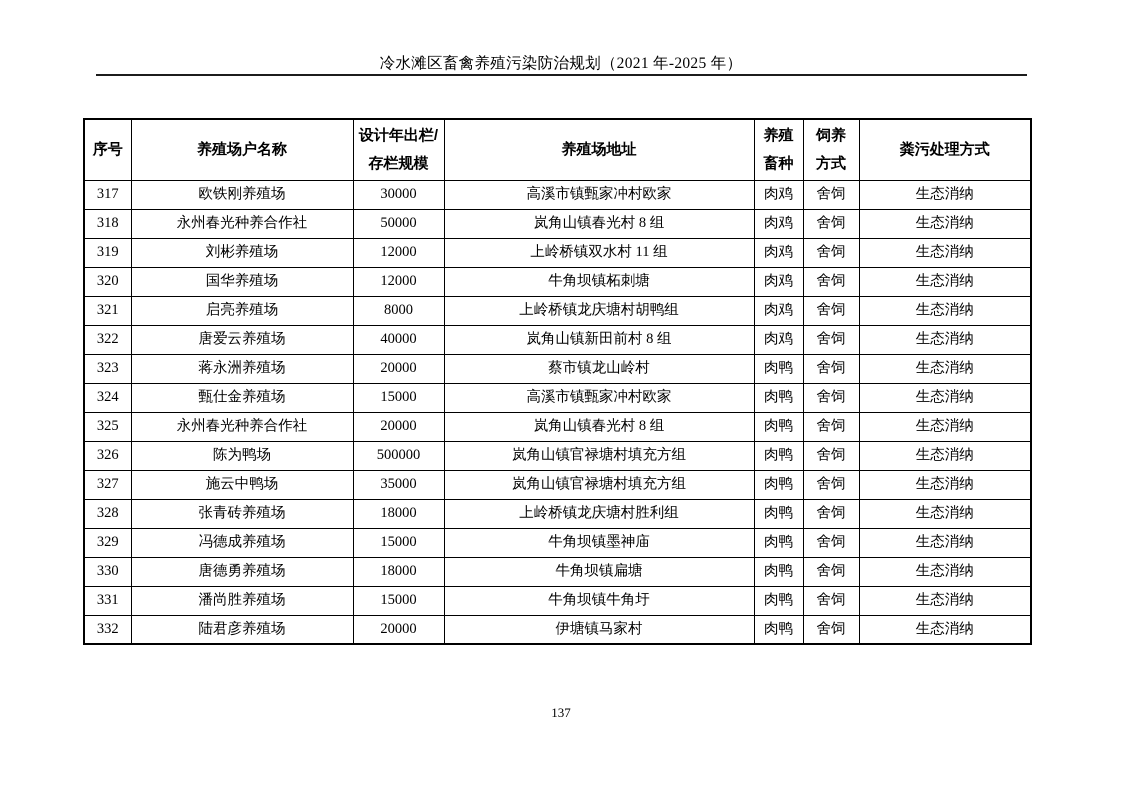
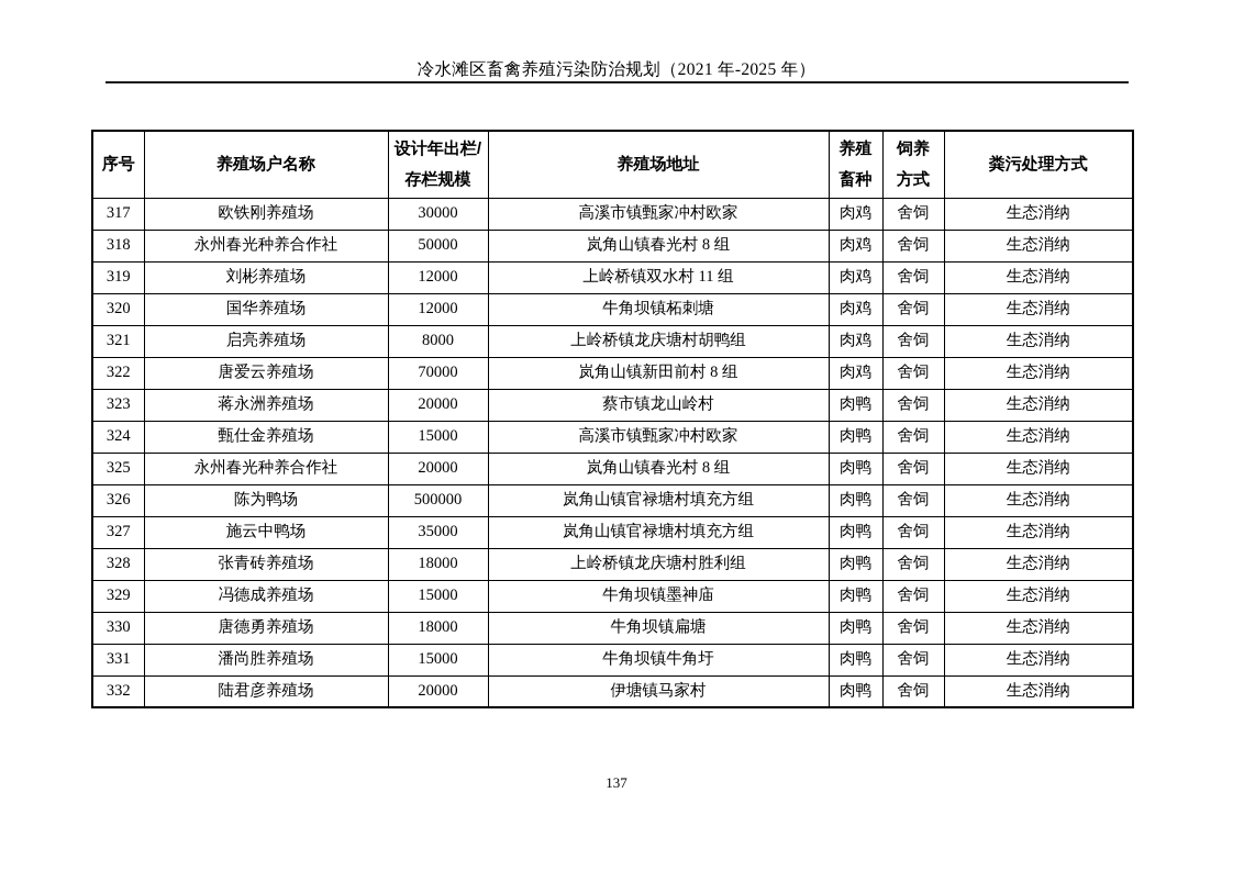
  冷水滩区畜禽养殖污染防治规划（2021 年-2025 年）
  序号	养殖场户名称	设计年出栏/ 存栏规模	养殖场地址	养殖 畜种	饲养 方式	粪污处理方式
  317	欧铁刚养殖场	30000	高溪市镇甄家冲村欧家	肉鸡	舍饲	生态消纳
  318	永州春光种养合作社	50000	岚角山镇春光村 8 组	肉鸡	舍饲	生态消纳
  319	刘彬养殖场	12000	上岭桥镇双水村 11 组	肉鸡	舍饲	生态消纳
  320	国华养殖场	12000	牛角坝镇柘刺塘	肉鸡	舍饲	生态消纳
  321	启亮养殖场	8000	上岭桥镇龙庆塘村胡鸭组	肉鸡	舍饲	生态消纳
- 322	唐爱云养殖场	40000	岚角山镇新田前村 8 组	肉鸡	舍饲	生态消纳
+ 322	唐爱云养殖场	70000	岚角山镇新田前村 8 组	肉鸡	舍饲	生态消纳
  323	蒋永洲养殖场	20000	蔡市镇龙山岭村	肉鸭	舍饲	生态消纳
  324	甄仕金养殖场	15000	高溪市镇甄家冲村欧家	肉鸭	舍饲	生态消纳
  325	永州春光种养合作社	20000	岚角山镇春光村 8 组	肉鸭	舍饲	生态消纳
  326	陈为鸭场	500000	岚角山镇官禄塘村填充方组	肉鸭	舍饲	生态消纳
  327	施云中鸭场	35000	岚角山镇官禄塘村填充方组	肉鸭	舍饲	生态消纳
  328	张青砖养殖场	18000	上岭桥镇龙庆塘村胜利组	肉鸭	舍饲	生态消纳
  329	冯德成养殖场	15000	牛角坝镇墨神庙	肉鸭	舍饲	生态消纳
  330	唐德勇养殖场	18000	牛角坝镇扁塘	肉鸭	舍饲	生态消纳
  331	潘尚胜养殖场	15000	牛角坝镇牛角圩	肉鸭	舍饲	生态消纳
  332	陆君彦养殖场	20000	伊塘镇马家村	肉鸭	舍饲	生态消纳
  137
